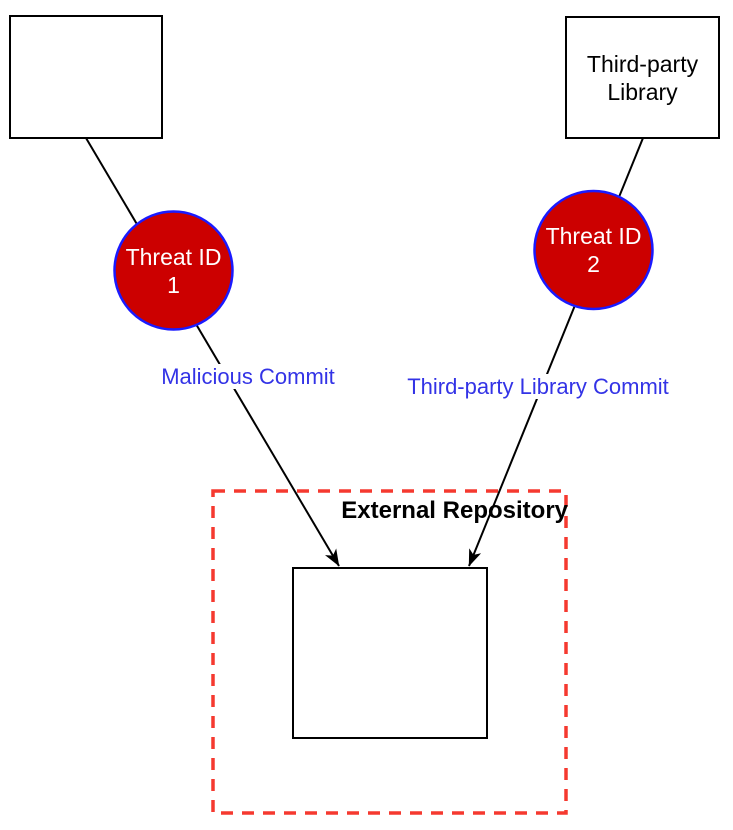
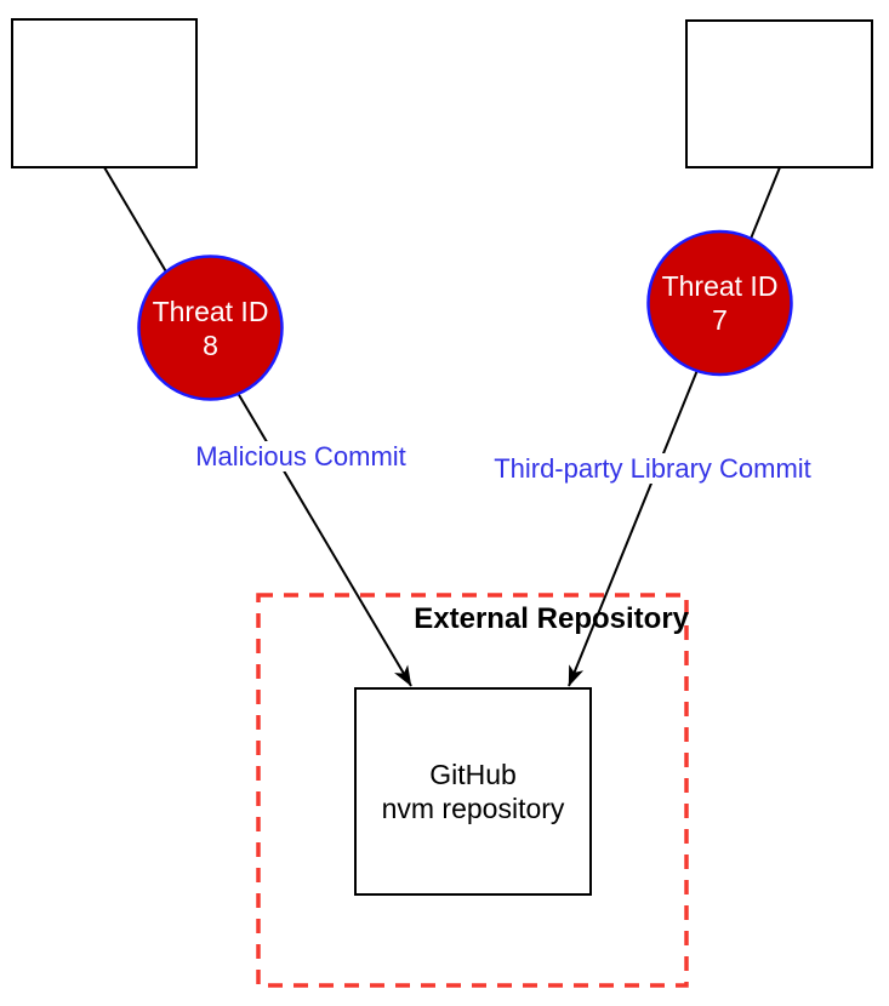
- Third-party
- Library
  Threat ID
- 1
+ 8
  Threat ID
- 2
+ 7
+ GitHub
+ nvm repository
  Malicious Commit
  Third-party Library Commit
  External Repository
